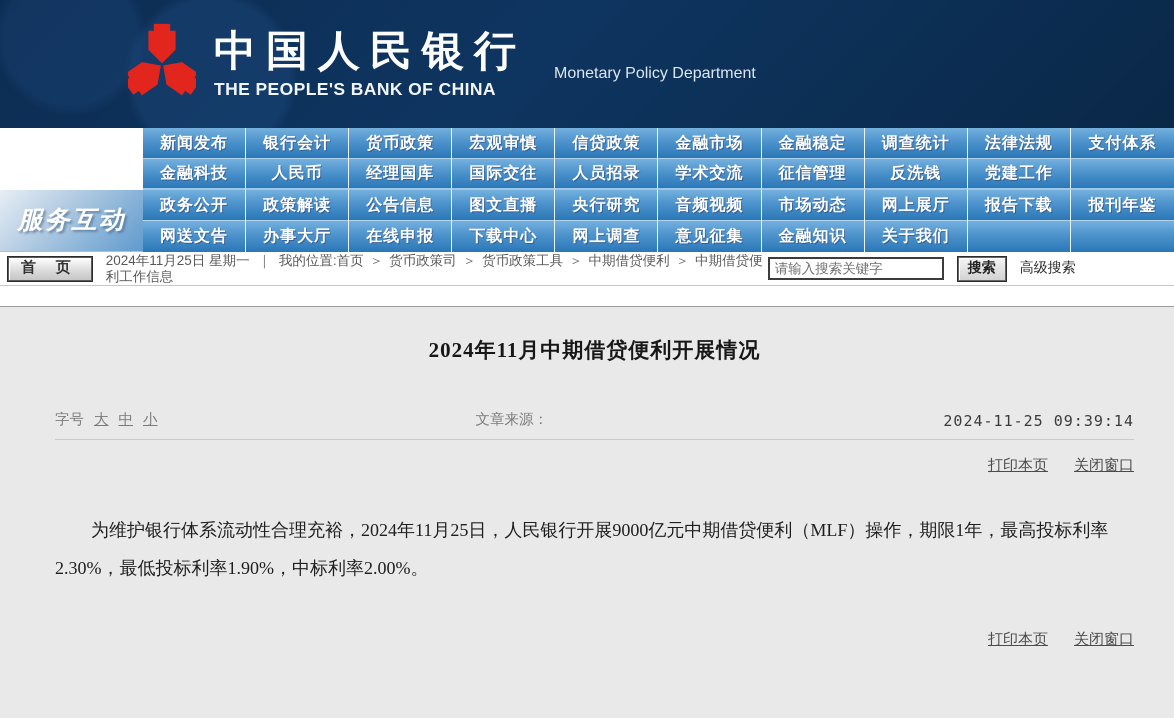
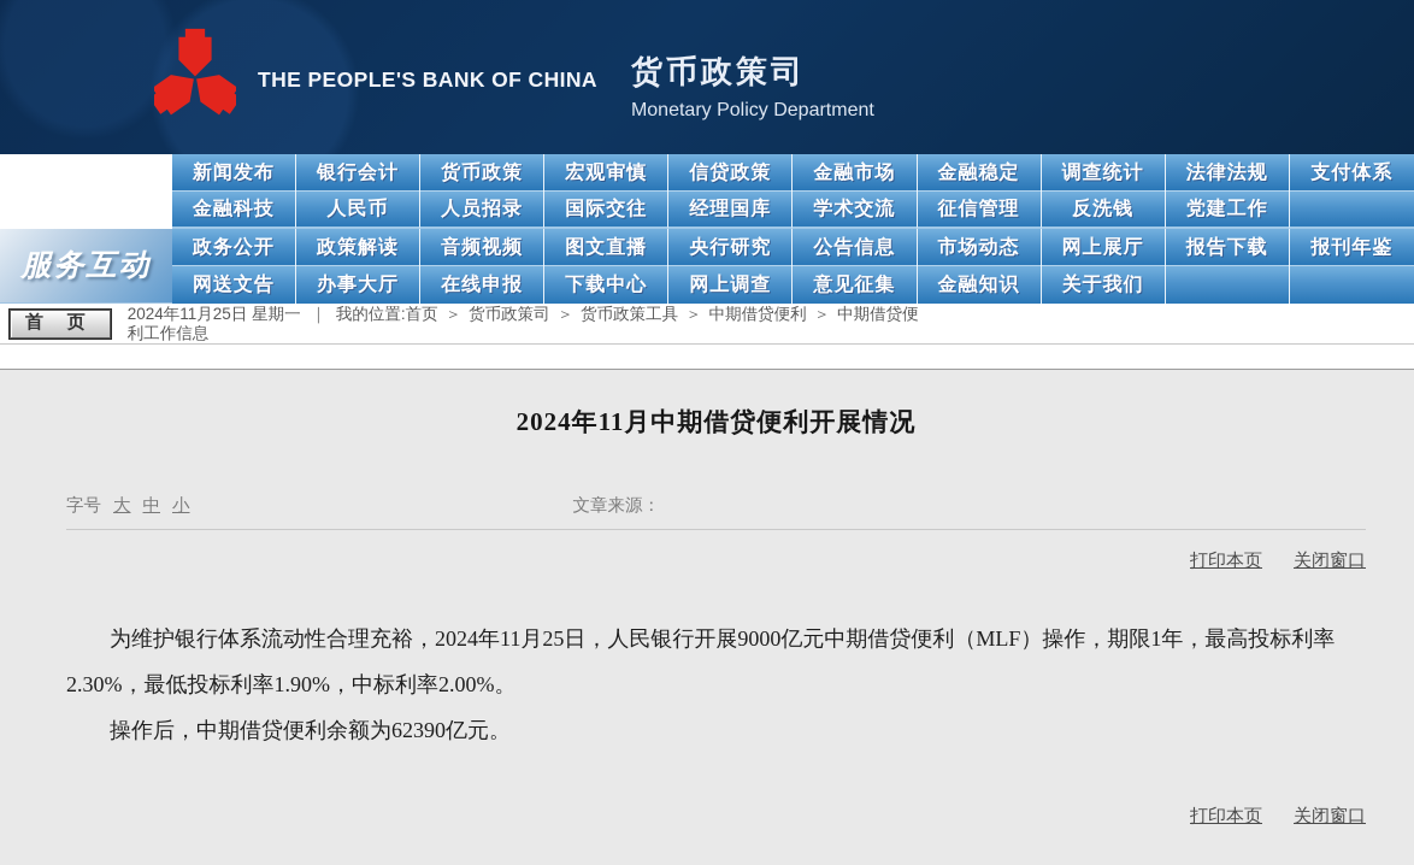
- 中国人民银行
  THE PEOPLE'S BANK OF CHINA
+ 货币政策司
  Monetary Policy Department
  新闻发布
  银行会计
  货币政策
  宏观审慎
  信贷政策
  金融市场
  金融稳定
  调查统计
  法律法规
  支付体系
  金融科技
  人民币
- 经理国库
+ 人员招录
  国际交往
- 人员招录
+ 经理国库
  学术交流
  征信管理
  反洗钱
  党建工作
  服务互动
  政务公开
  政策解读
- 公告信息
+ 音频视频
  图文直播
  央行研究
- 音频视频
+ 公告信息
  市场动态
  网上展厅
  报告下载
  报刊年鉴
  网送文告
  办事大厅
  在线申报
  下载中心
  网上调查
  意见征集
  金融知识
  关于我们
  首 页
  2024年11月25日 星期一 ｜ 我的位置:首页 ＞ 货币政策司 ＞ 货币政策工具 ＞ 中期借贷便利 ＞ 中期借贷便利工作信息
- 请输入搜索关键字
- 搜索
- 高级搜索
  2024年11月中期借贷便利开展情况
  字号
  大
  中
  小
  文章来源：
- 2024-11-25 09:39:14
  打印本页
  关闭窗口
  为维护银行体系流动性合理充裕，2024年11月25日，人民银行开展9000亿元中期借贷便利（MLF）操作，期限1年，最高投标利率2.30%，最低投标利率1.90%，中标利率2.00%。
+ 操作后，中期借贷便利余额为62390亿元。
  打印本页
  关闭窗口
